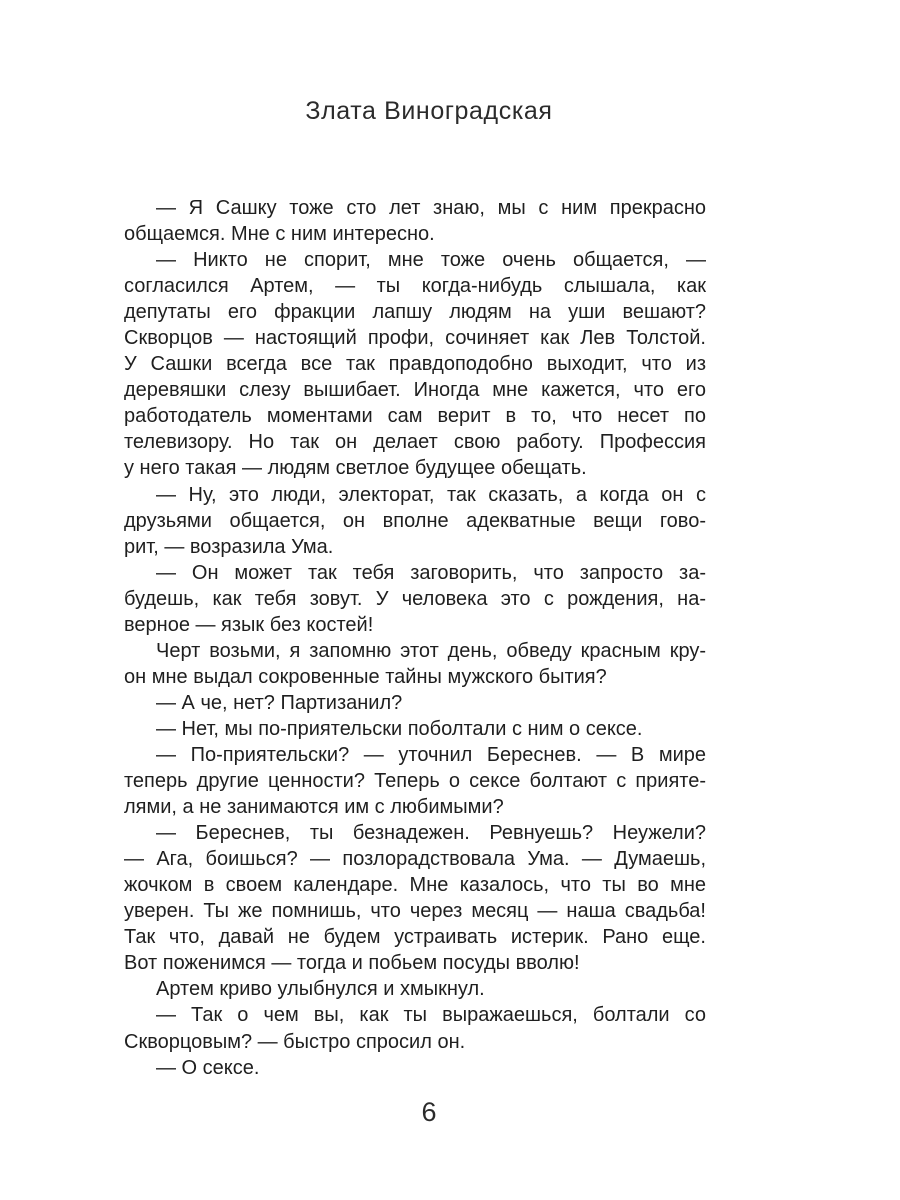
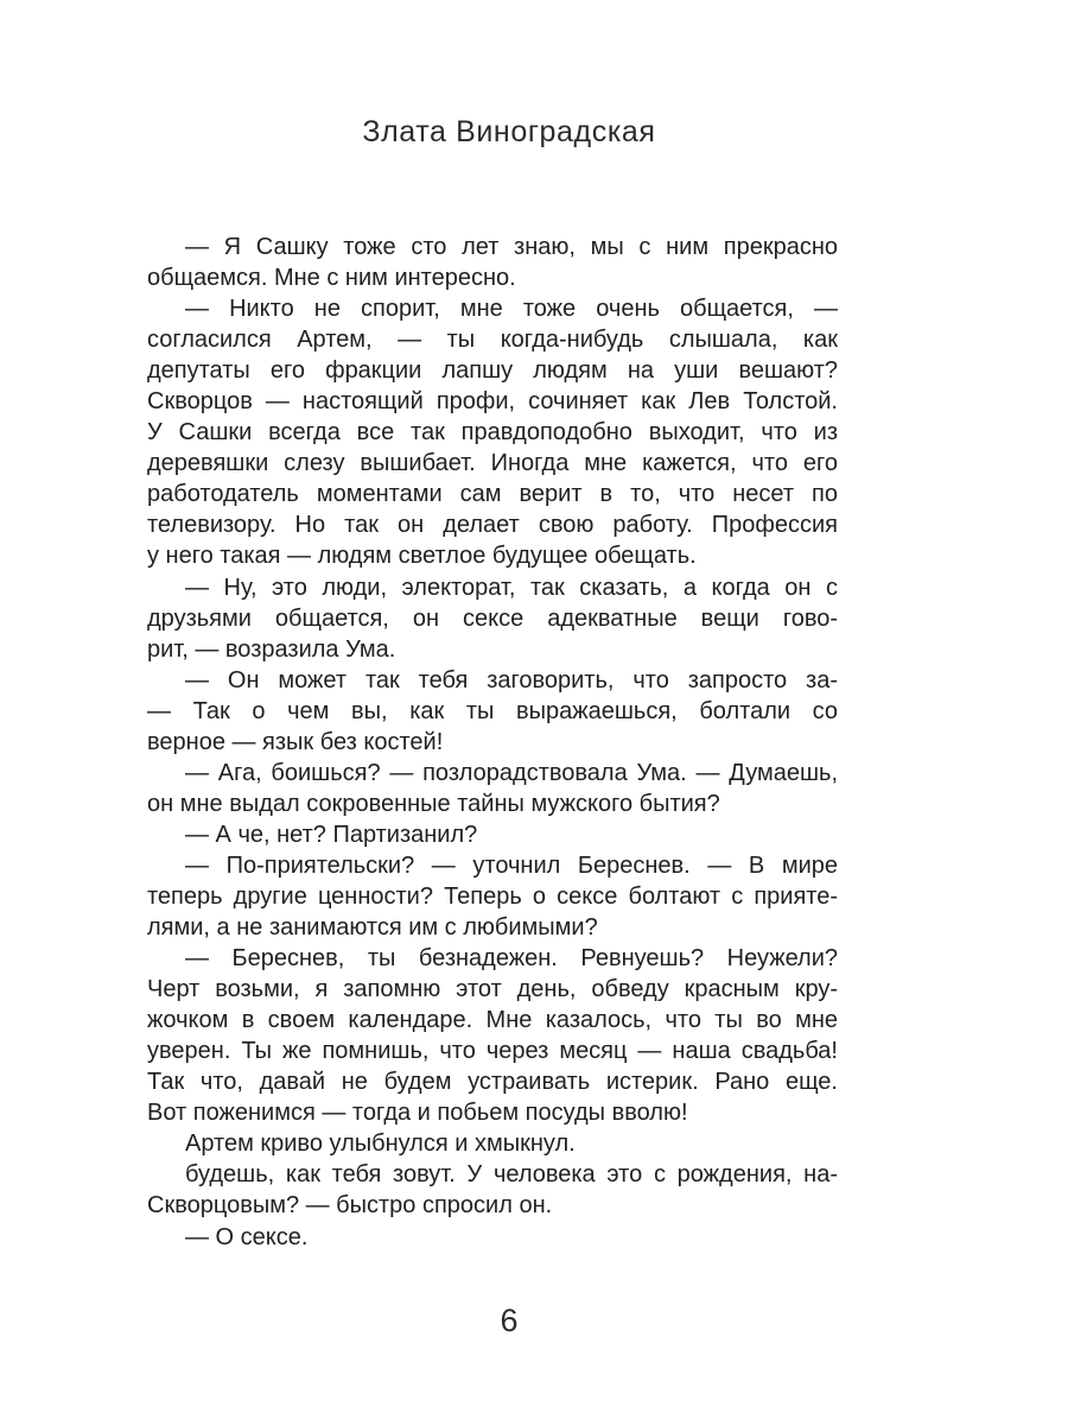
  Злата Виноградская
  — Я Сашку тоже сто лет знаю, мы с ним прекрасно
  общаемся. Мне с ним интересно.
  — Никто не спорит, мне тоже очень общается, —
  согласился Артем, — ты когда-нибудь слышала, как
  депутаты его фракции лапшу людям на уши вешают?
  Скворцов — настоящий профи, сочиняет как Лев Толстой.
  У Сашки всегда все так правдоподобно выходит, что из
  деревяшки слезу вышибает. Иногда мне кажется, что его
  работодатель моментами сам верит в то, что несет по
  телевизору. Но так он делает свою работу. Профессия
  у него такая — людям светлое будущее обещать.
  — Ну, это люди, электорат, так сказать, а когда он с
- друзьями общается, он вполне адекватные вещи гово-
+ друзьями общается, он сексе адекватные вещи гово-
  рит, — возразила Ума.
  — Он может так тебя заговорить, что запросто за-
- будешь, как тебя зовут. У человека это с рождения, на-
+ — Так о чем вы, как ты выражаешься, болтали со
  верное — язык без костей!
- Черт возьми, я запомню этот день, обведу красным кру-
+ — Ага, боишься? — позлорадствовала Ума. — Думаешь,
  он мне выдал сокровенные тайны мужского бытия?
  — А че, нет? Партизанил?
- — Нет, мы по-приятельски поболтали с ним о сексе.
  — По-приятельски? — уточнил Береснев. — В мире
  теперь другие ценности? Теперь о сексе болтают с прияте-
  лями, а не занимаются им с любимыми?
  — Береснев, ты безнадежен. Ревнуешь? Неужели?
- — Ага, боишься? — позлорадствовала Ума. — Думаешь,
+ Черт возьми, я запомню этот день, обведу красным кру-
  жочком в своем календаре. Мне казалось, что ты во мне
  уверен. Ты же помнишь, что через месяц — наша свадьба!
  Так что, давай не будем устраивать истерик. Рано еще.
  Вот поженимся — тогда и побьем посуды вволю!
  Артем криво улыбнулся и хмыкнул.
- — Так о чем вы, как ты выражаешься, болтали со
+ будешь, как тебя зовут. У человека это с рождения, на-
  Скворцовым? — быстро спросил он.
  — О сексе.
  6
